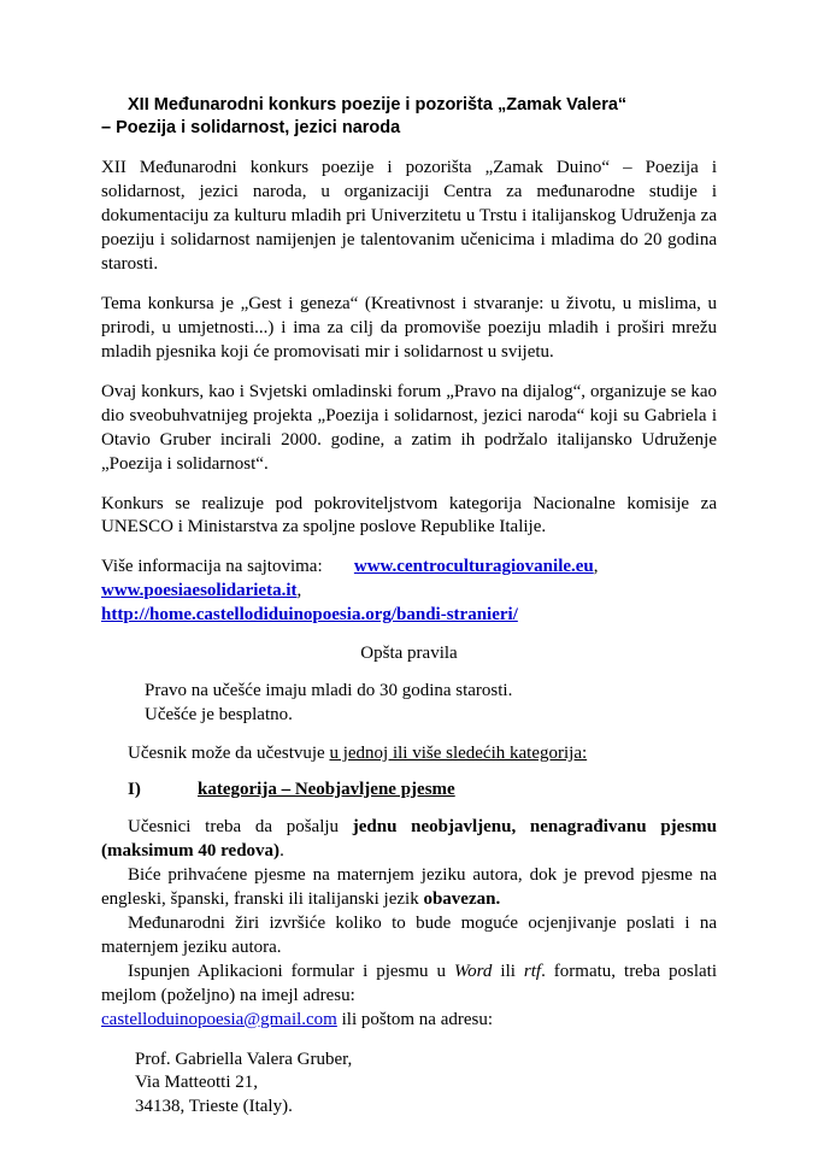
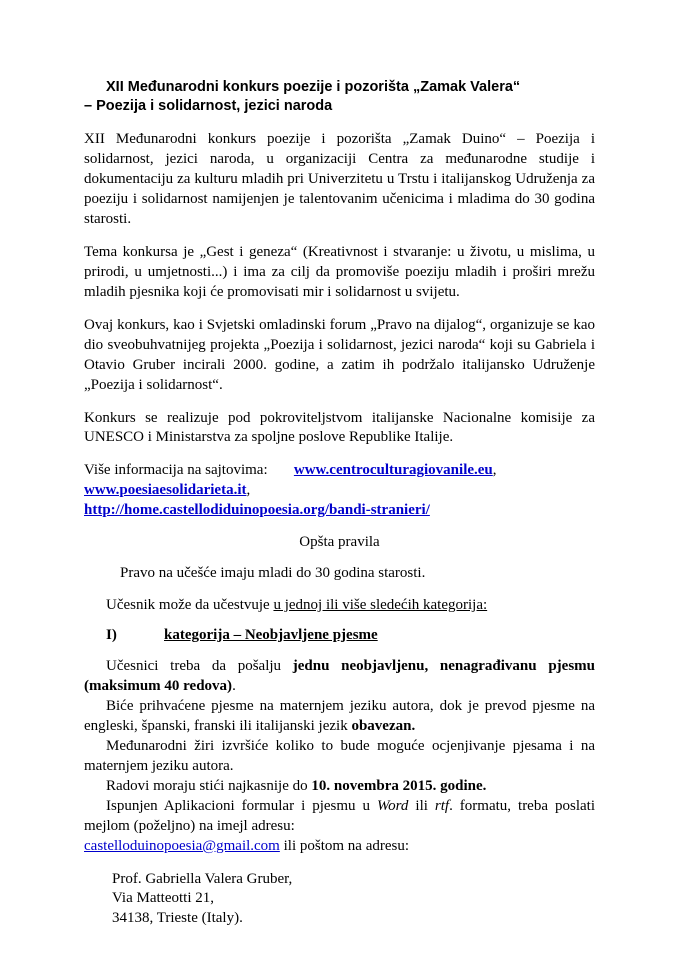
  XII Međunarodni konkurs poezije i pozorišta „Zamak Valera“
  – Poezija i solidarnost, jezici naroda
- XII Međunarodni konkurs poezije i pozorišta „Zamak Duino“ – Poezija i solidarnost, jezici naroda, u organizaciji Centra za međunarodne studije i dokumentaciju za kulturu mladih pri Univerzitetu u Trstu i italijanskog Udruženja za poeziju i solidarnost namijenjen je talentovanim učenicima i mladima do 20 godina starosti.
+ XII Međunarodni konkurs poezije i pozorišta „Zamak Duino“ – Poezija i solidarnost, jezici naroda, u organizaciji Centra za međunarodne studije i dokumentaciju za kulturu mladih pri Univerzitetu u Trstu i italijanskog Udruženja za poeziju i solidarnost namijenjen je talentovanim učenicima i mladima do 30 godina starosti.
  Tema konkursa je „Gest i geneza“ (Kreativnost i stvaranje: u životu, u mislima, u prirodi, u umjetnosti...) i ima za cilj da promoviše poeziju mladih i proširi mrežu mladih pjesnika koji će promovisati mir i solidarnost u svijetu.
  Ovaj konkurs, kao i Svjetski omladinski forum „Pravo na dijalog“, organizuje se kao dio sveobuhvatnijeg projekta „Poezija i solidarnost, jezici naroda“ koji su Gabriela i Otavio Gruber incirali 2000. godine, a zatim ih podržalo italijansko Udruženje „Poezija i solidarnost“.
- Konkurs se realizuje pod pokroviteljstvom kategorija Nacionalne komisije za UNESCO i Ministarstva za spoljne poslove Republike Italije.
+ Konkurs se realizuje pod pokroviteljstvom italijanske Nacionalne komisije za UNESCO i Ministarstva za spoljne poslove Republike Italije.
  Više informacija na sajtovima: www.centroculturagiovanile.eu,
  www.poesiaesolidarieta.it,
  http://home.castellodiduinopoesia.org/bandi-stranieri/
  Opšta pravila
  Pravo na učešće imaju mladi do 30 godina starosti.
- Učešće je besplatno.
  Učesnik može da učestvuje u jednoj ili više sledećih kategorija:
  I) kategorija – Neobjavljene pjesme
  Učesnici treba da pošalju jednu neobjavljenu, nenagrađivanu pjesmu (maksimum 40 redova).
  Biće prihvaćene pjesme na maternjem jeziku autora, dok je prevod pjesme na engleski, španski, franski ili italijanski jezik obavezan.
- Međunarodni žiri izvršiće koliko to bude moguće ocjenjivanje poslati i na maternjem jeziku autora.
+ Međunarodni žiri izvršiće koliko to bude moguće ocjenjivanje pjesama i na maternjem jeziku autora.
+ Radovi moraju stići najkasnije do 10. novembra 2015. godine.
  Ispunjen Aplikacioni formular i pjesmu u Word ili rtf. formatu, treba poslati mejlom (poželjno) na imejl adresu:
  castelloduinopoesia@gmail.com ili poštom na adresu:
  Prof. Gabriella Valera Gruber,
  Via Matteotti 21,
  34138, Trieste (Italy).
